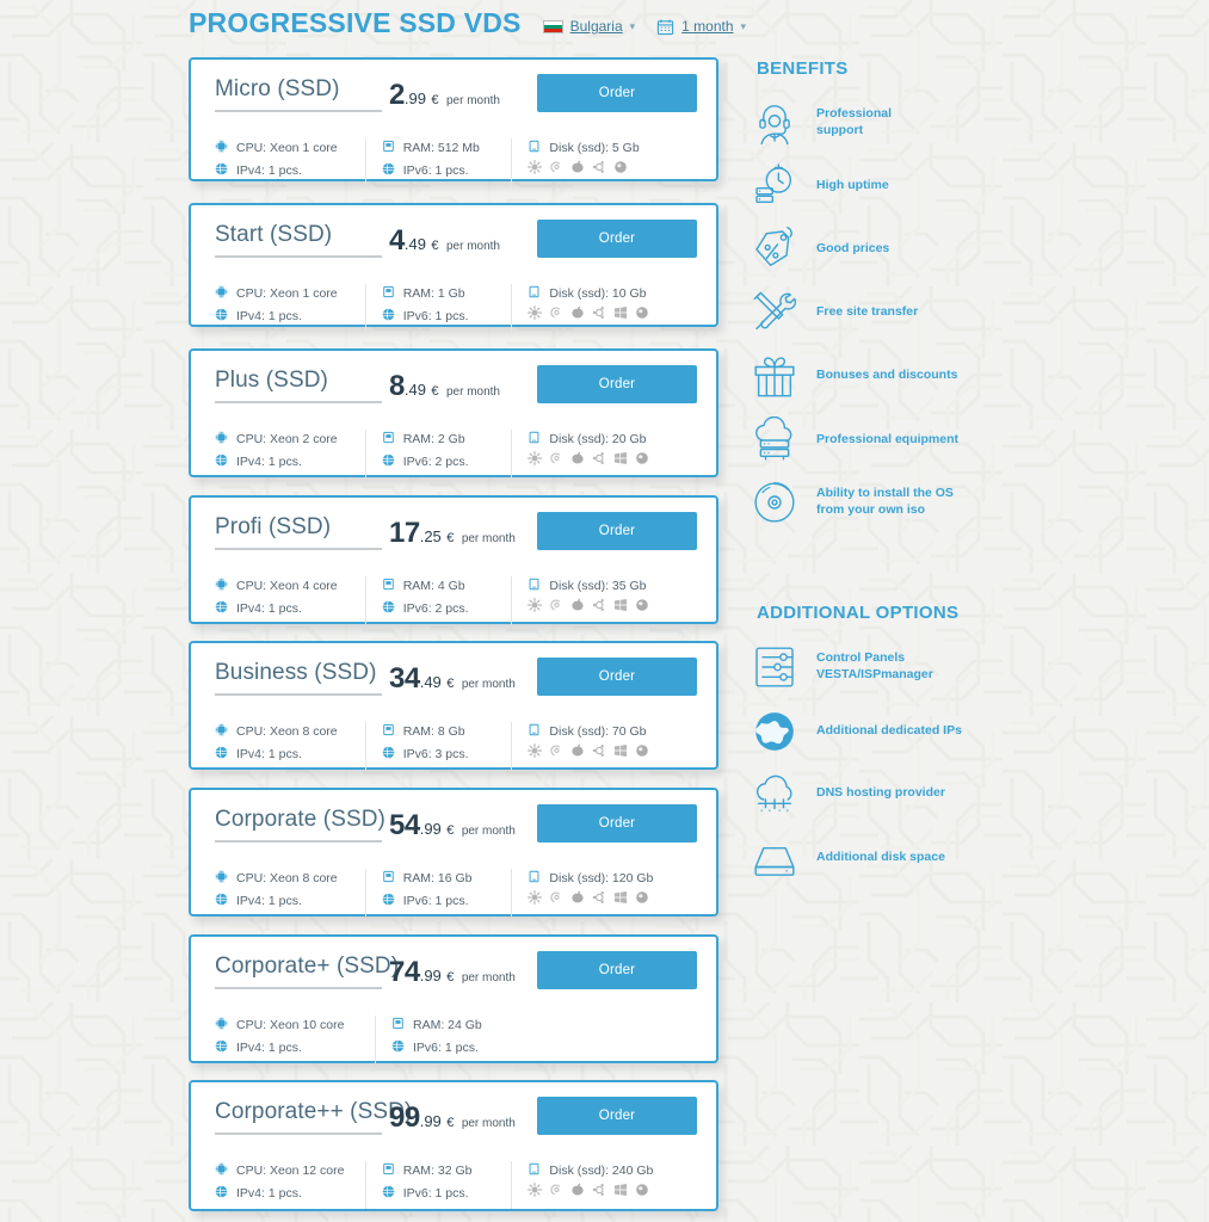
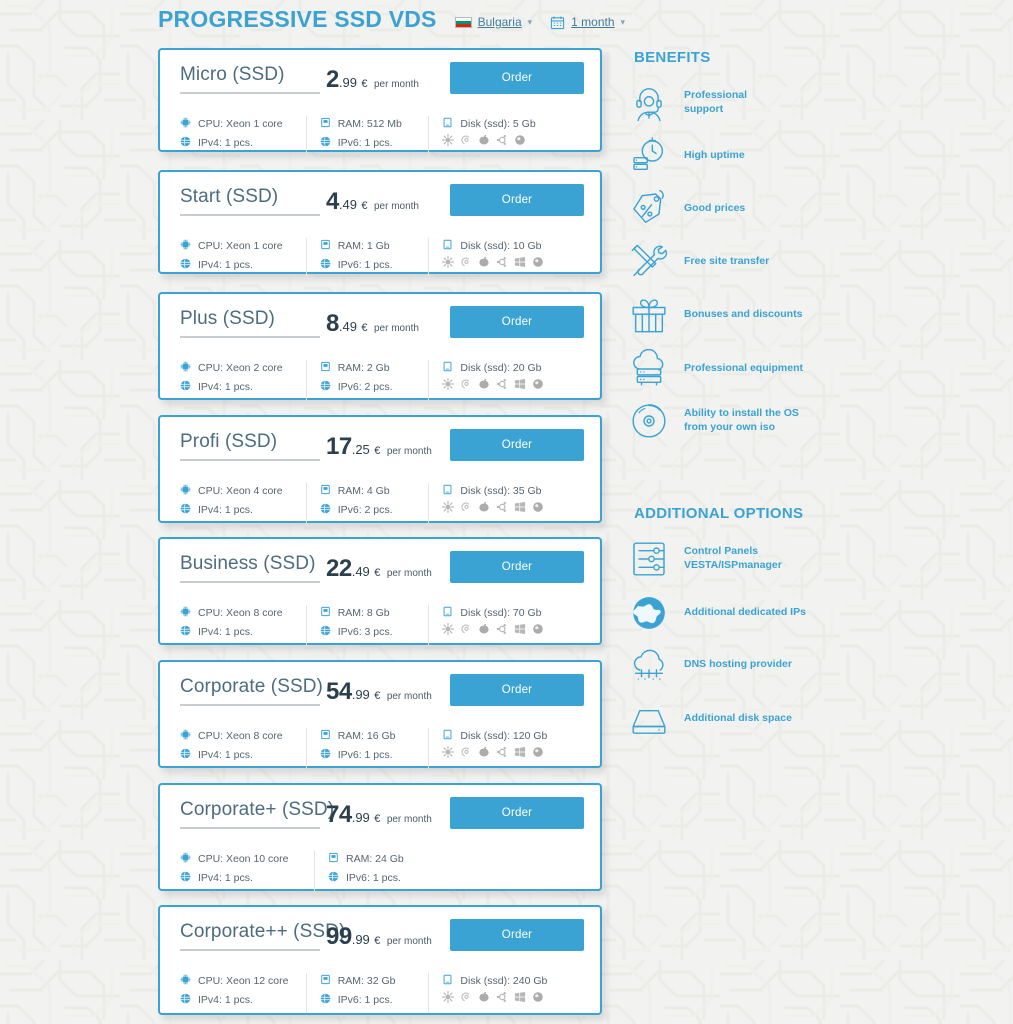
  PROGRESSIVE SSD VDS
  Bulgaria
  ▾
  1 month
  ▾
  Micro (SSD)
  2.99 € per month
  Order
  CPU: Xeon 1 core
  IPv4: 1 pcs.
  RAM: 512 Mb
  IPv6: 1 pcs.
  Disk (ssd): 5 Gb
  Start (SSD)
  4.49 € per month
  Order
  CPU: Xeon 1 core
  IPv4: 1 pcs.
  RAM: 1 Gb
  IPv6: 1 pcs.
  Disk (ssd): 10 Gb
  Plus (SSD)
  8.49 € per month
  Order
  CPU: Xeon 2 core
  IPv4: 1 pcs.
  RAM: 2 Gb
  IPv6: 2 pcs.
  Disk (ssd): 20 Gb
  Profi (SSD)
  17.25 € per month
  Order
  CPU: Xeon 4 core
  IPv4: 1 pcs.
  RAM: 4 Gb
  IPv6: 2 pcs.
  Disk (ssd): 35 Gb
  Business (SSD)
- 34.49 € per month
+ 22.49 € per month
  Order
  CPU: Xeon 8 core
  IPv4: 1 pcs.
  RAM: 8 Gb
  IPv6: 3 pcs.
  Disk (ssd): 70 Gb
  Corporate (SSD)
  54.99 € per month
  Order
  CPU: Xeon 8 core
  IPv4: 1 pcs.
  RAM: 16 Gb
  IPv6: 1 pcs.
  Disk (ssd): 120 Gb
  Corporate+ (SSD
  74.99 € per month
  Order
  CPU: Xeon 10 core
  IPv4: 1 pcs.
  RAM: 24 Gb
  IPv6: 1 pcs.
  Corporate++ (SS
  99.99 € per month
  Order
  CPU: Xeon 12 core
  IPv4: 1 pcs.
  RAM: 32 Gb
  IPv6: 1 pcs.
  Disk (ssd): 240 Gb
  BENEFITS
  Professional
  support
  High uptime
  Good prices
  Free site transfer
  Bonuses and discounts
  Professional equipment
  Ability to install the OS
  from your own iso
  ADDITIONAL OPTIONS
  Control Panels
  VESTA/ISPmanager
  Additional dedicated IPs
  DNS hosting provider
  Additional disk space
